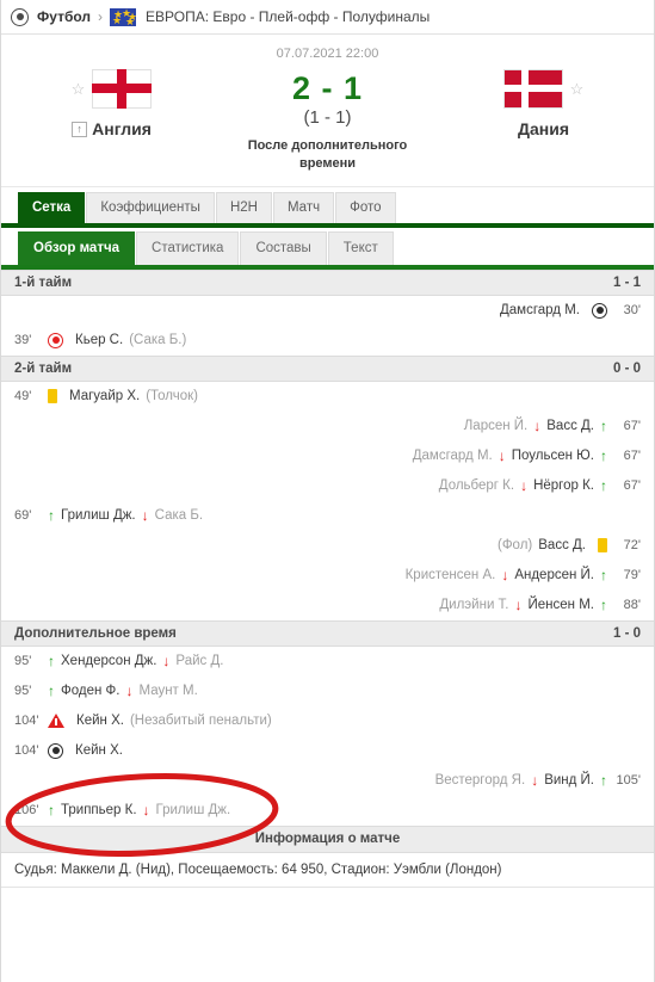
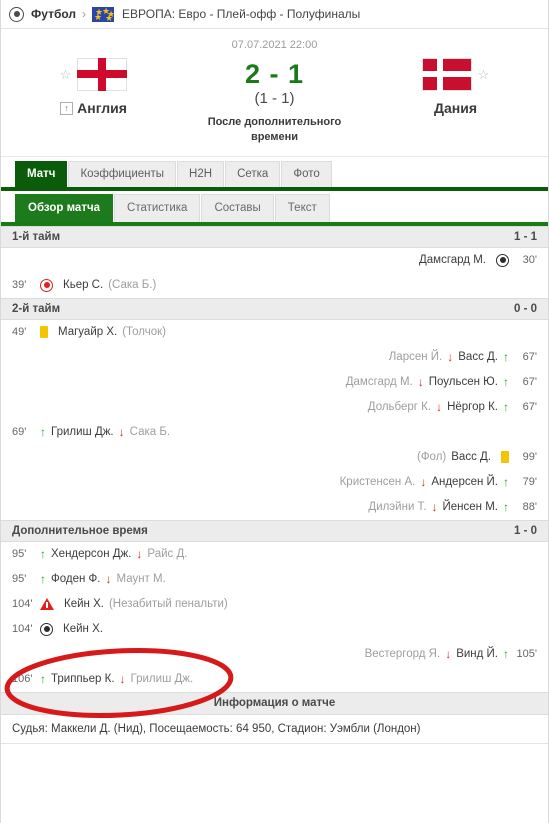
  Футбол
  ›
  ★
  ★
  ★
  ★
  ★
  ЕВРОПА: Евро - Плей-офф - Полуфиналы
  ☆
  ↑
  Англия
  07.07.2021 22:00
  2 - 1
  (1 - 1)
  После дополнительного времени
  ☆
  Дания
- Сетка
+ Матч
  Коэффициенты
  H2H
- Матч
+ Сетка
  Фото
  Обзор матча
  Статистика
  Составы
  Текст
  1-й тайм
  1 - 1
  Дамсгард М.
  30'
  39'
  Кьер С.
  (Сака Б.)
  2-й тайм
  0 - 0
  49'
  Магуайр Х.
  (Толчок)
  Ларсен Й.
  ↓
  Васс Д.
  ↑
  67'
  Дамсгард М.
  ↓
  Поульсен Ю.
  ↑
  67'
  Дольберг К.
  ↓
  Нёргор К.
  ↑
  67'
  69'
  ↑
  Грилиш Дж.
  ↓
  Сака Б.
  (Фол)
  Васс Д.
- 72'
+ 99'
  Кристенсен А.
  ↓
  Андерсен Й.
  ↑
  79'
  Дилэйни Т.
  ↓
  Йенсен М.
  ↑
  88'
  Дополнительное время
  1 - 0
  95'
  ↑
  Хендерсон Дж.
  ↓
  Райс Д.
  95'
  ↑
  Фоден Ф.
  ↓
  Маунт М.
  104'
  Кейн Х.
  (Незабитый пенальти)
  104'
  Кейн Х.
  Вестергорд Я.
  ↓
  Винд Й.
  ↑
  105'
  106'
  ↑
  Триппьер К.
  ↓
  Грилиш Дж.
  Информация о матче
  Судья: Маккели Д. (Нид), Посещаемость: 64 950, Стадион: Уэмбли (Лондон)
